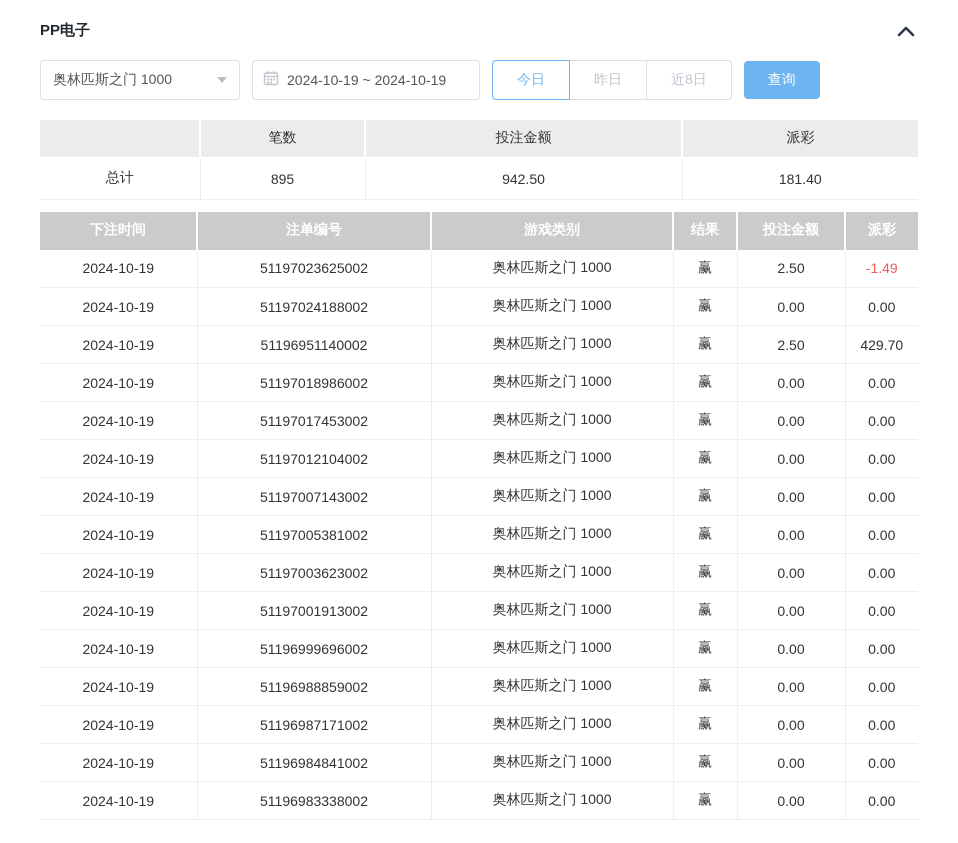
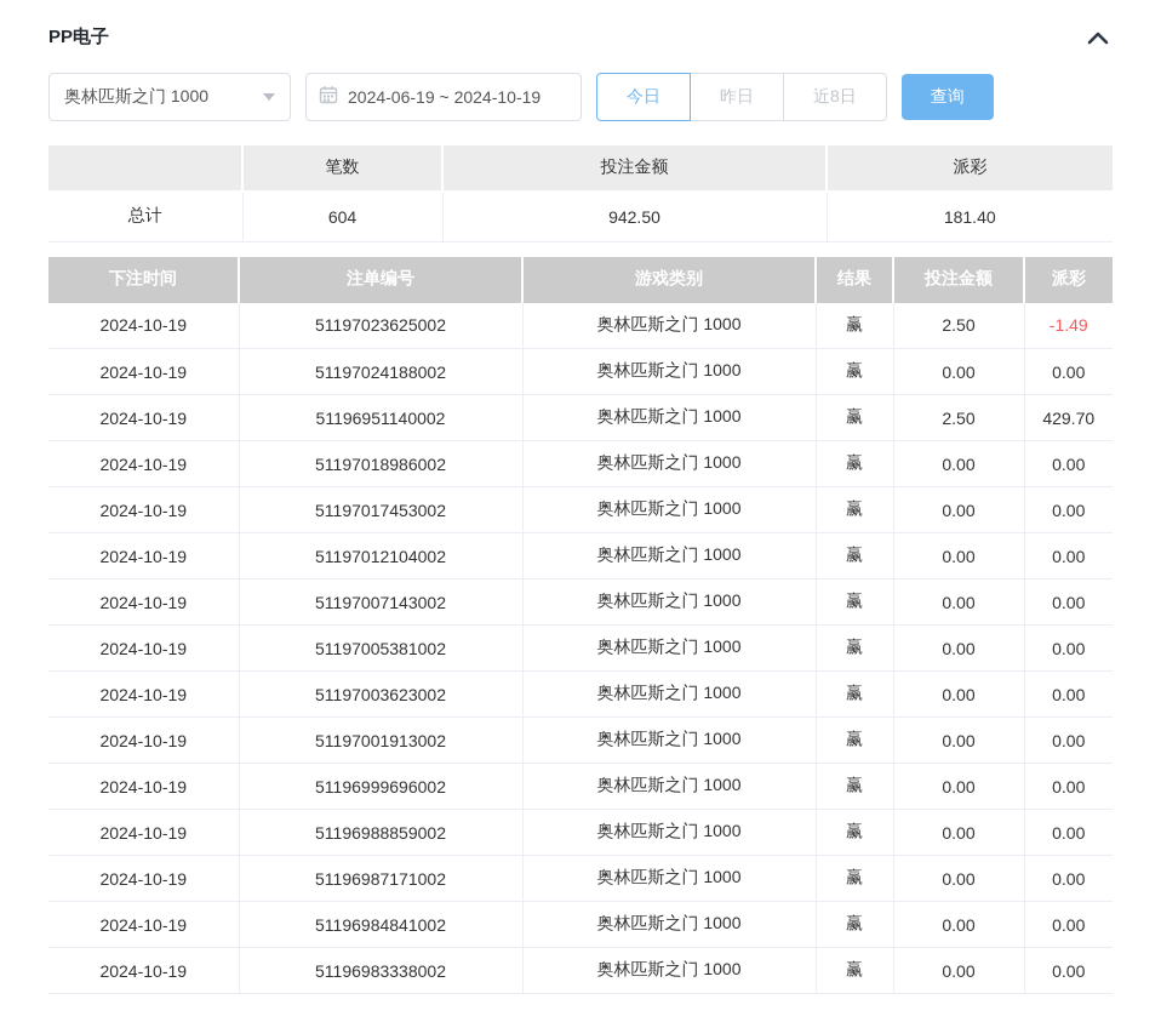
  PP电子
  奥林匹斯之门 1000
- 2024-10-19 ~ 2024-10-19
+ 2024-06-19 ~ 2024-10-19
  今日
  昨日
  近8日
  查询
  	笔数	投注金额	派彩
- 总计	895	942.50	181.40
+ 总计	604	942.50	181.40
  下注时间	注单编号	游戏类别	结果	投注金额	派彩
  2024-10-19	51197023625002	奥林匹斯之门 1000	赢	2.50	-1.49
  2024-10-19	51197024188002	奥林匹斯之门 1000	赢	0.00	0.00
  2024-10-19	51196951140002	奥林匹斯之门 1000	赢	2.50	429.70
  2024-10-19	51197018986002	奥林匹斯之门 1000	赢	0.00	0.00
  2024-10-19	51197017453002	奥林匹斯之门 1000	赢	0.00	0.00
  2024-10-19	51197012104002	奥林匹斯之门 1000	赢	0.00	0.00
  2024-10-19	51197007143002	奥林匹斯之门 1000	赢	0.00	0.00
  2024-10-19	51197005381002	奥林匹斯之门 1000	赢	0.00	0.00
  2024-10-19	51197003623002	奥林匹斯之门 1000	赢	0.00	0.00
  2024-10-19	51197001913002	奥林匹斯之门 1000	赢	0.00	0.00
  2024-10-19	51196999696002	奥林匹斯之门 1000	赢	0.00	0.00
  2024-10-19	51196988859002	奥林匹斯之门 1000	赢	0.00	0.00
  2024-10-19	51196987171002	奥林匹斯之门 1000	赢	0.00	0.00
  2024-10-19	51196984841002	奥林匹斯之门 1000	赢	0.00	0.00
  2024-10-19	51196983338002	奥林匹斯之门 1000	赢	0.00	0.00
